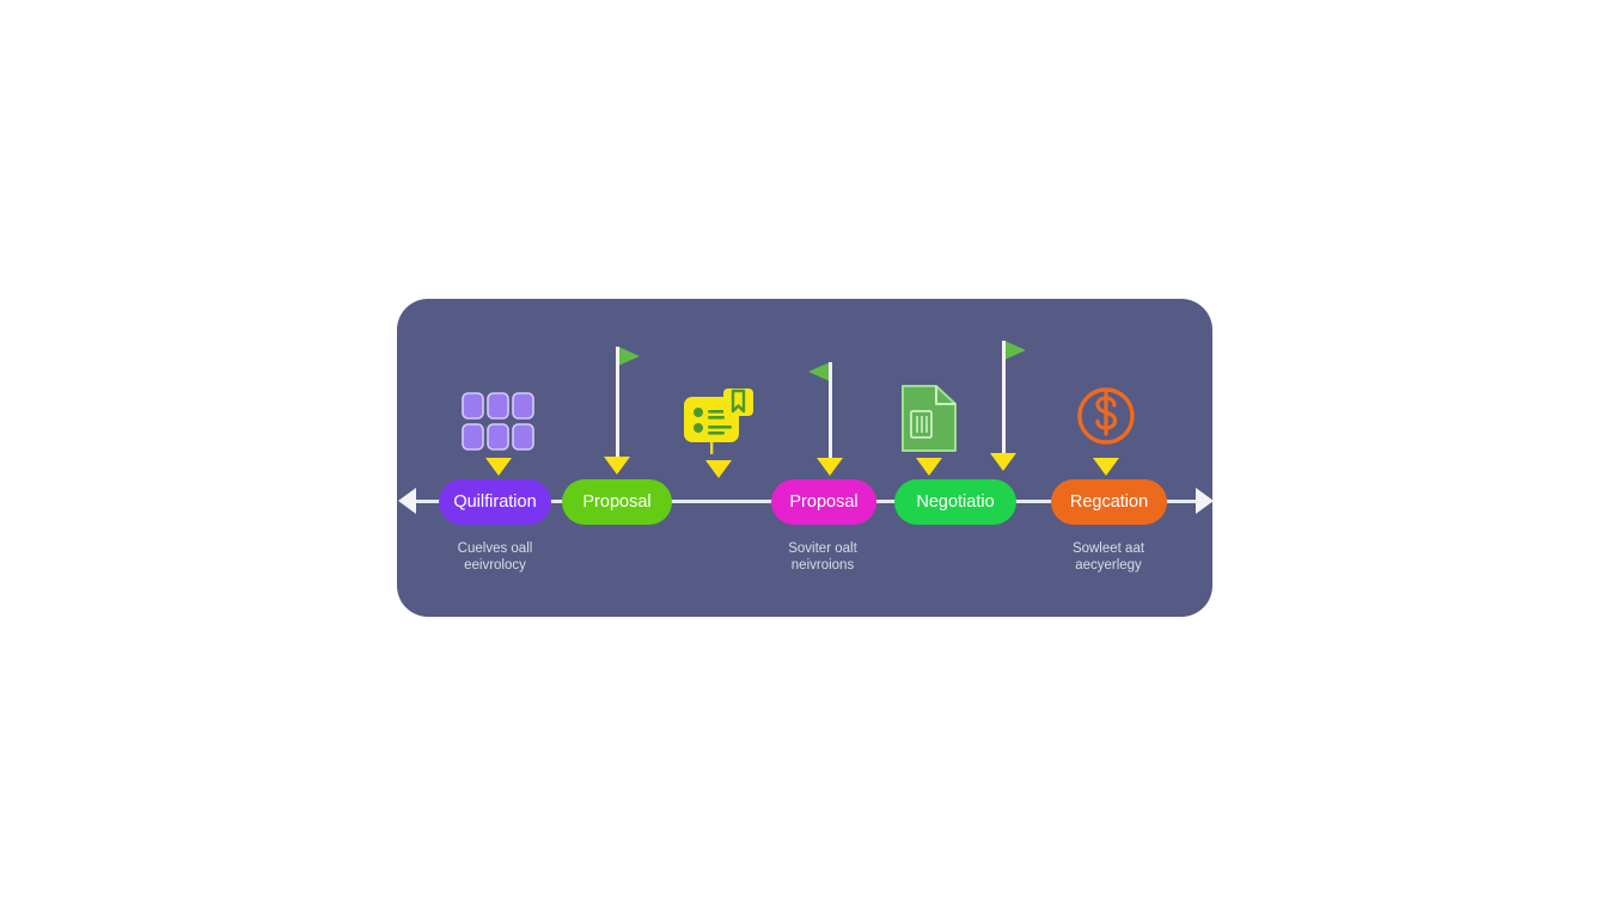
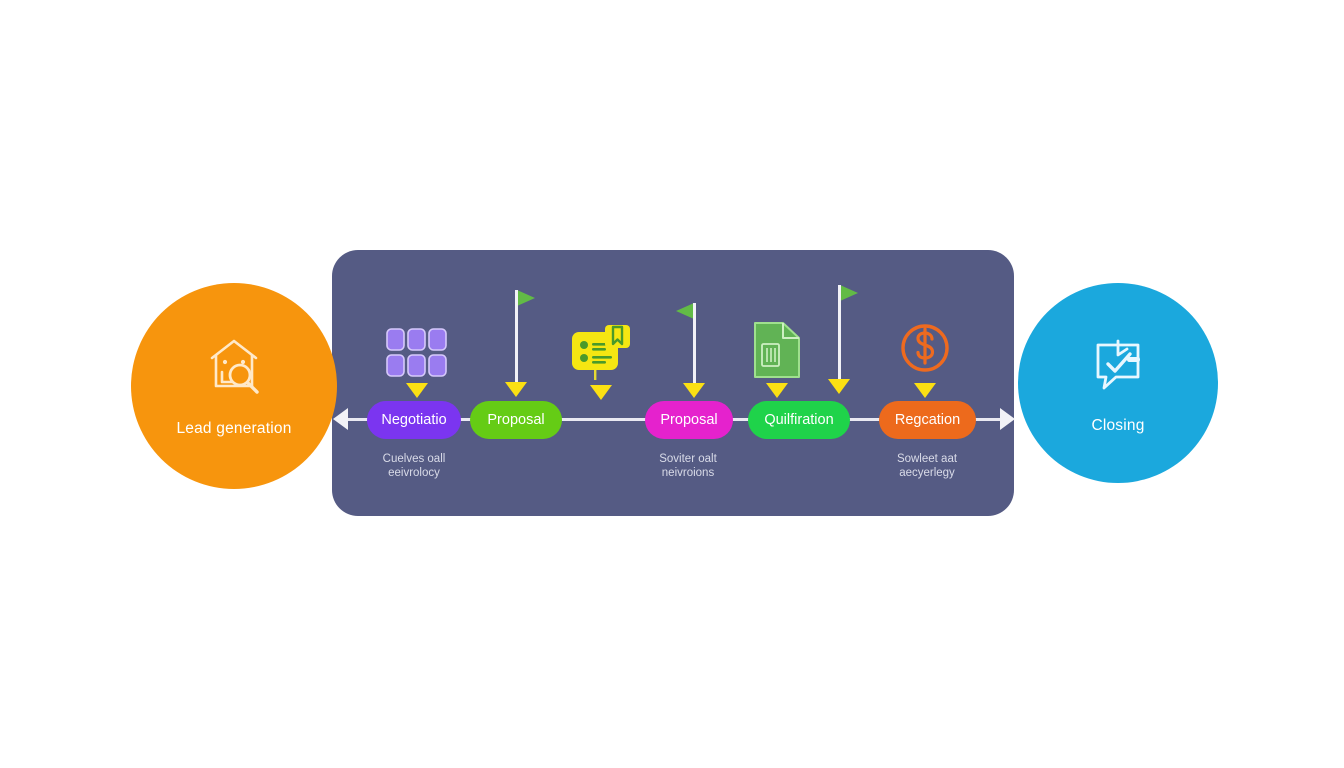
+ Lead generation
+ Closing
- Quilfiration
+ Negotiatio
  Proposal
  Proposal
- Negotiatio
+ Quilfiration
  Regcation
  Cuelves oall
  eeivrolocy
  Soviter oalt
  neivroions
  Sowleet aat
  aecyerlegy
